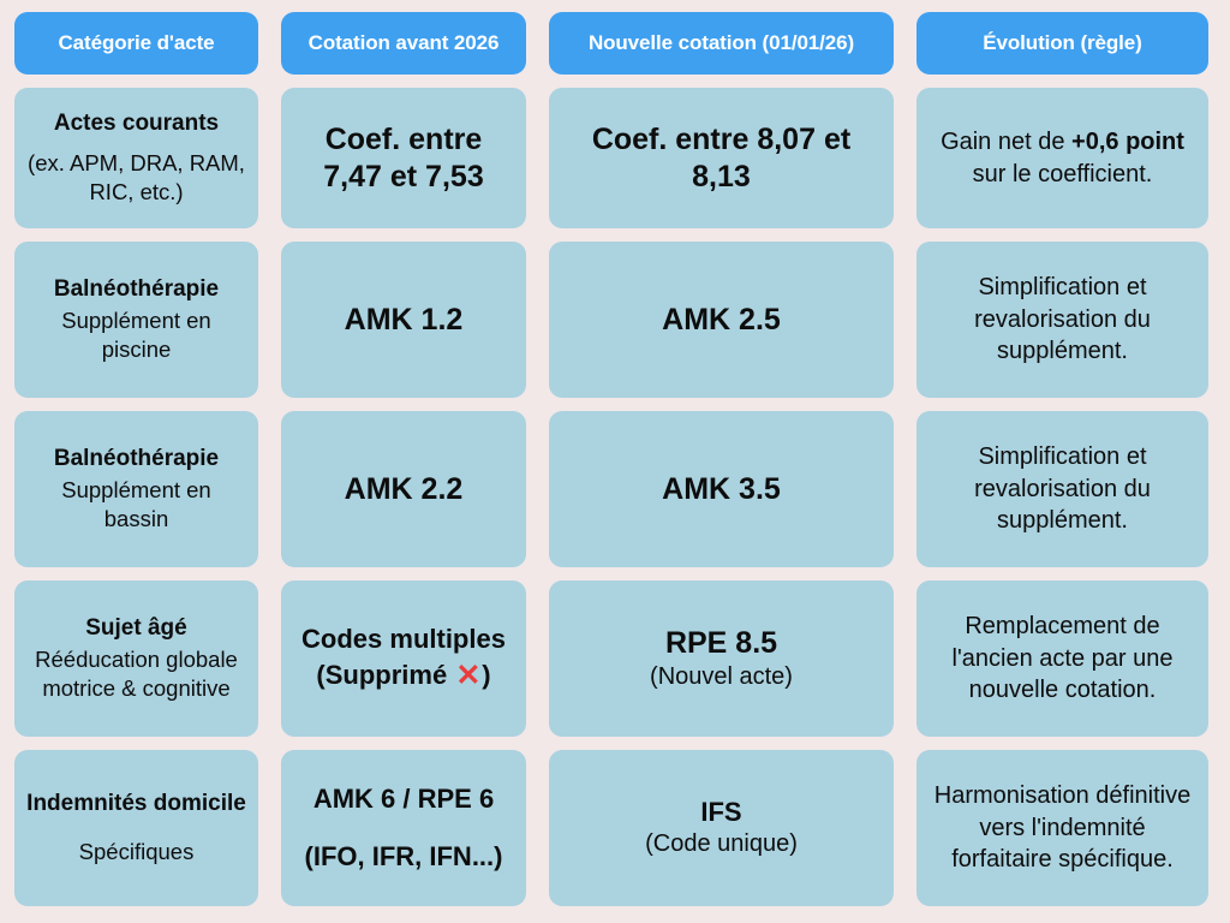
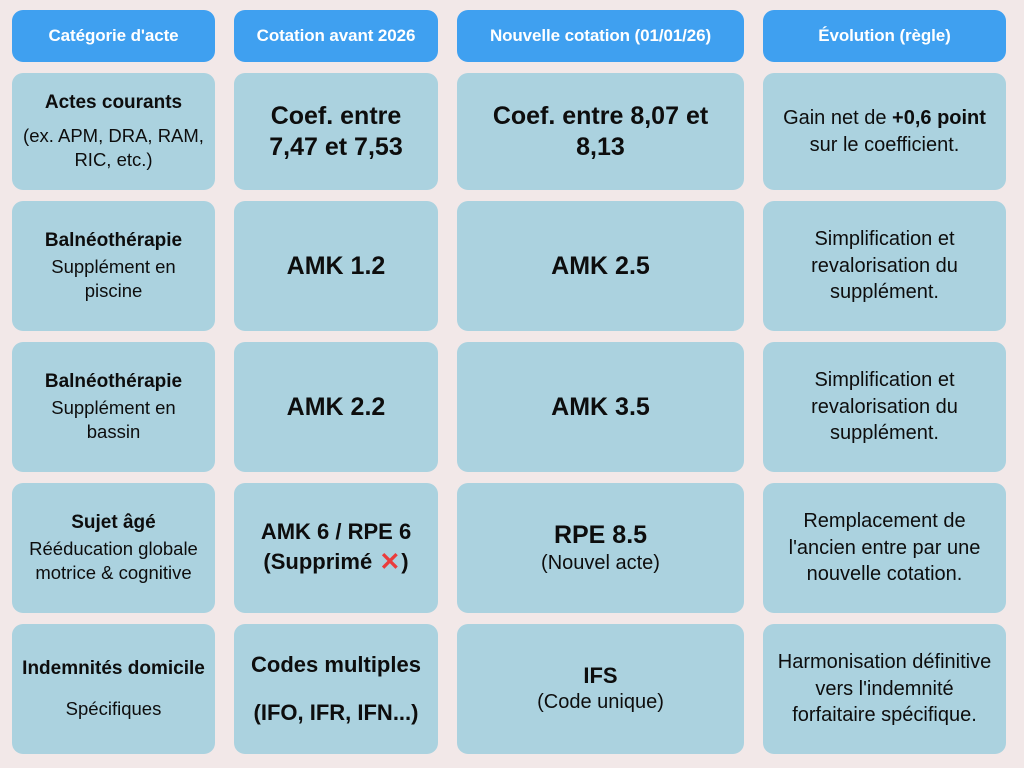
  Catégorie d'acte
  Cotation avant 2026
  Nouvelle cotation (01/01/26)
  Évolution (règle)
  Actes courants
  (ex. APM, DRA, RAM, RIC, etc.)
  Coef. entre 7,47 et 7,53
  Coef. entre 8,07 et 8,13
  Gain net de +0,6 point sur le coefficient.
  Balnéothérapie
  Supplément en piscine
  AMK 1.2
  AMK 2.5
  Simplification et revalorisation du supplément.
  Balnéothérapie
  Supplément en bassin
  AMK 2.2
  AMK 3.5
  Simplification et revalorisation du supplément.
  Sujet âgé
  Rééducation globale motrice & cognitive
- Codes multiples
+ AMK 6 / RPE 6
  (Supprimé ✕)
  RPE 8.5
  (Nouvel acte)
- Remplacement de l'ancien acte par une nouvelle cotation.
+ Remplacement de l'ancien entre par une nouvelle cotation.
  Indemnités domicile
  Spécifiques
- AMK 6 / RPE 6
+ Codes multiples
  (IFO, IFR, IFN...)
  IFS
  (Code unique)
  Harmonisation définitive vers l'indemnité forfaitaire spécifique.
